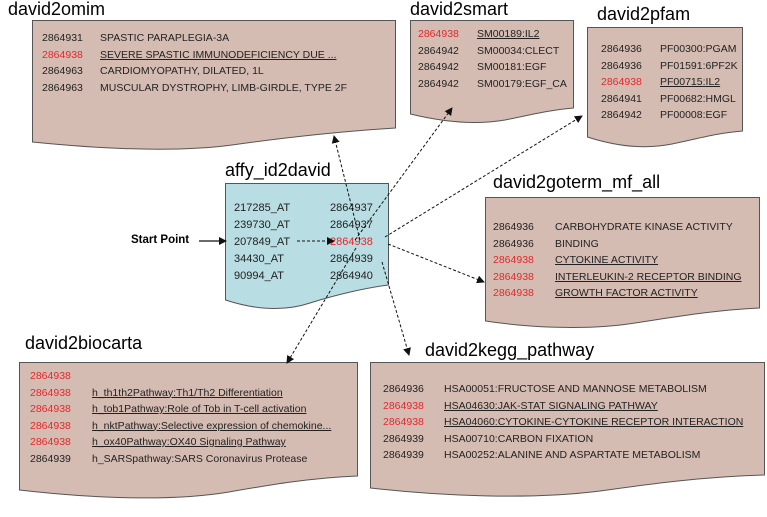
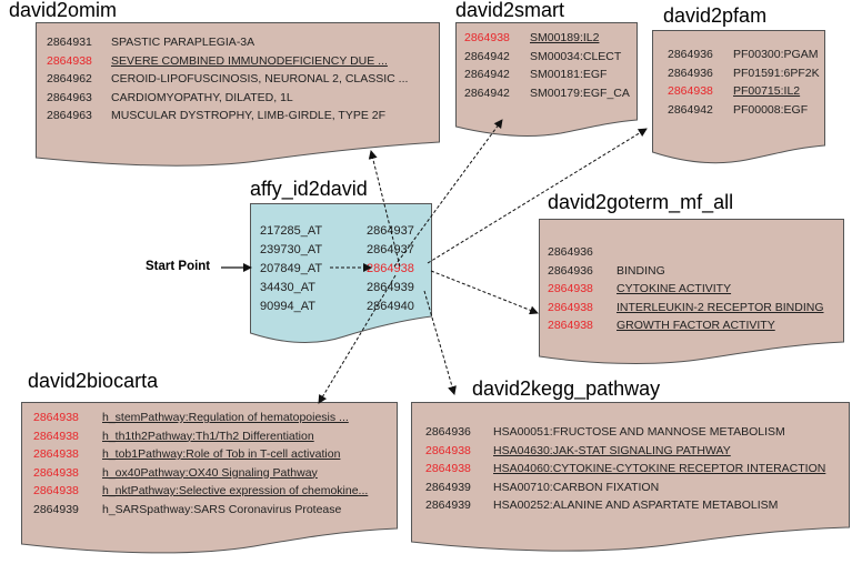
  david2omim
  david2smart
  david2pfam
  affy_id2david
  david2goterm_mf_all
  david2biocarta
  david2kegg_pathway
  2864931
  SPASTIC PARAPLEGIA-3A
  2864938
- SEVERE SPASTIC IMMUNODEFICIENCY DUE ...
+ SEVERE COMBINED IMMUNODEFICIENCY DUE ...
+ 2864962
+ CEROID-LIPOFUSCINOSIS, NEURONAL 2, CLASSIC ...
  2864963
  CARDIOMYOPATHY, DILATED, 1L
  2864963
  MUSCULAR DYSTROPHY, LIMB-GIRDLE, TYPE 2F
  2864938
  SM00189:IL2
  2864942
  SM00034:CLECT
  2864942
  SM00181:EGF
  2864942
  SM00179:EGF_CA
  2864936
  PF00300:PGAM
  2864936
  PF01591:6PF2K
  2864938
  PF00715:IL2
- 2864941
- PF00682:HMGL
  2864942
  PF00008:EGF
  217285_AT
  2864937
  239730_AT
  2864937
  207849_AT
  2864938
  34430_AT
  2864939
  90994_AT
  264940
  2864936
- CARBOHYDRATE KINASE ACTIVITY
  2864936
  BINDING
  2864938
  CYTOKINE ACTIVITY
  2864938
  INTERLEUKIN-2 RECEPTOR BINDING
  2864938
  GROWTH FACTOR ACTIVITY
  2864938
+ h_stemPathway:Regulation of hematopoiesis ...
  2864938
  h_th1th2Pathway:Th1/Th2 Differentiation
  2864938
  h_tob1Pathway:Role of Tob in T-cell activation
  2864938
- h_nktPathway:Selective expression of chemokine...
+ h_ox40Pathway:OX40 Signaling Pathway
  2864938
- h_ox40Pathway:OX40 Signaling Pathway
+ h_nktPathway:Selective expression of chemokine...
  2864939
  h_SARSpathway:SARS Coronavirus Protease
  2864936
  HSA00051:FRUCTOSE AND MANNOSE METABOLISM
  2864938
  HSA04630:JAK-STAT SIGNALING PATHWAY
  2864938
  HSA04060:CYTOKINE-CYTOKINE RECEPTOR INTERACTION
  2864939
  HSA00710:CARBON FIXATION
  2864939
  HSA00252:ALANINE AND ASPARTATE METABOLISM
  Start Point
